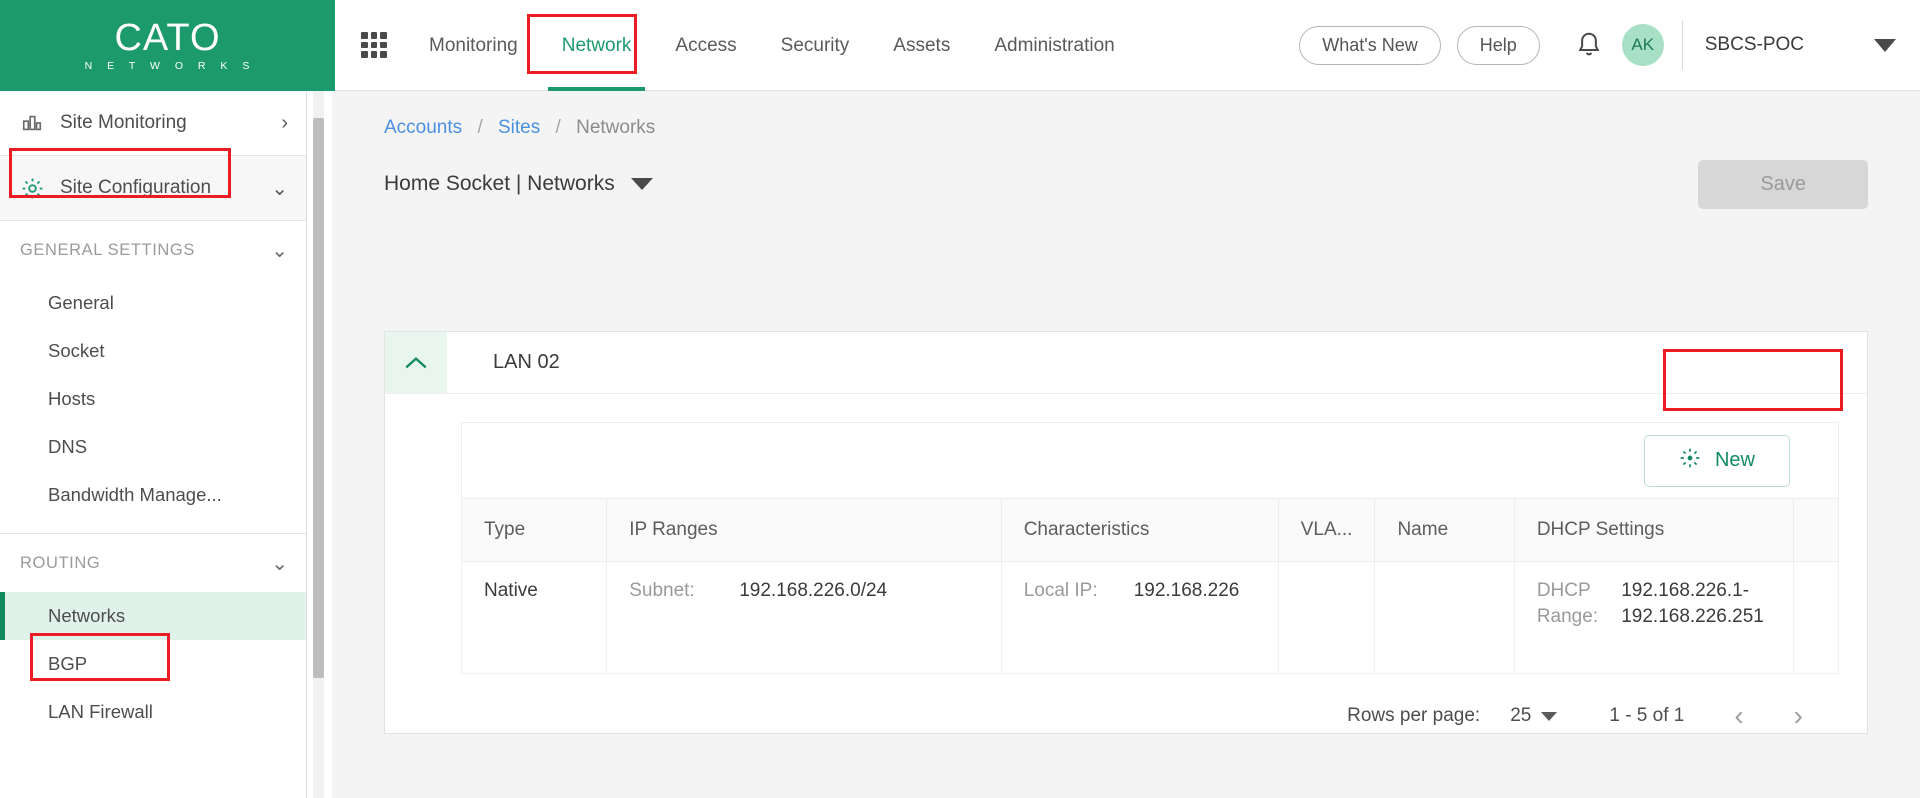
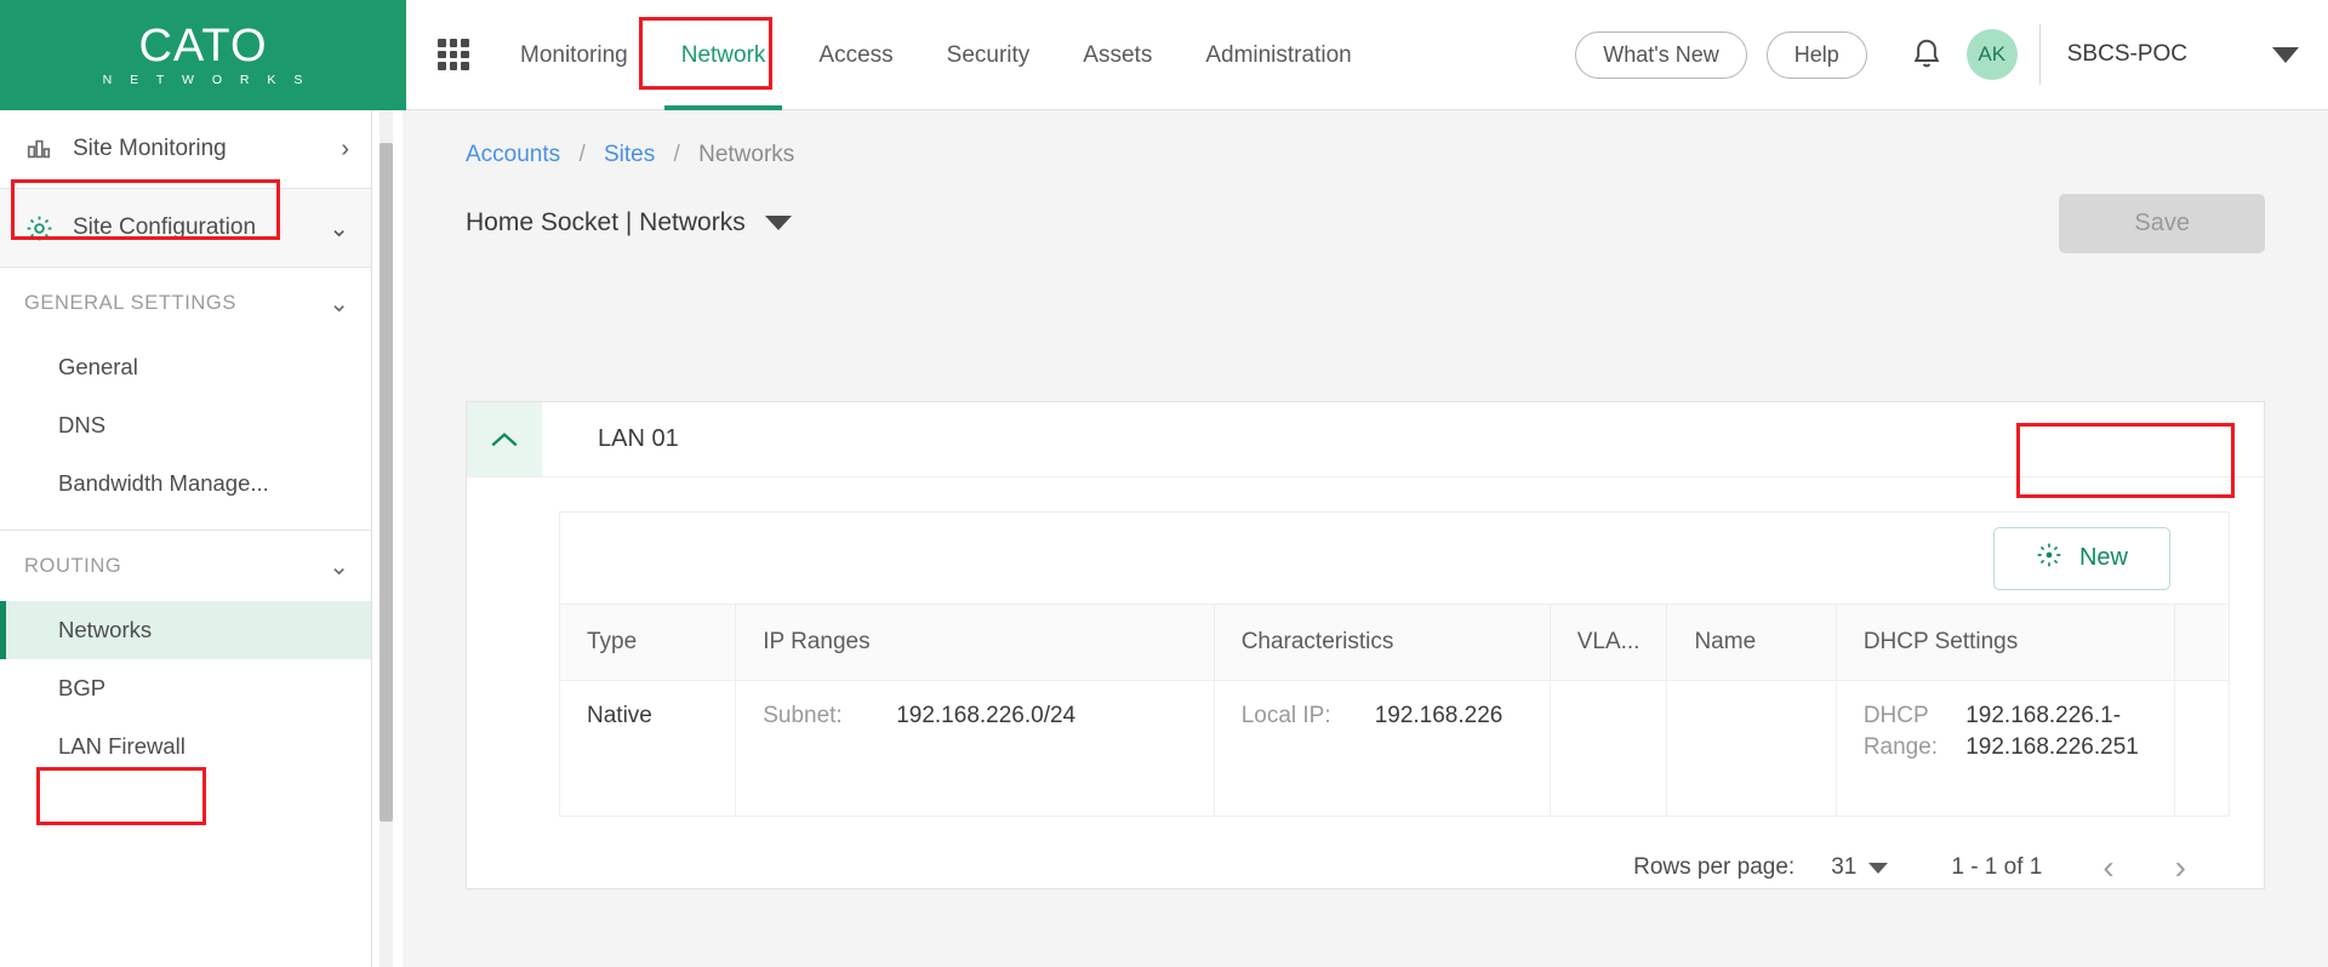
  CATO
  N E T W O R K S
  Monitoring
  Network
  Access
  Security
  Assets
  Administration
  What's New
  Help
  AK
  SBCS-POC
  Site Monitoring
  ›
  Site Configuration
  ⌄
  GENERAL SETTINGS
  ⌄
  General
- Socket
- Hosts
  DNS
  Bandwidth Manage...
  ROUTING
  ⌄
  Networks
  BGP
  LAN Firewall
  Accounts / Sites / Networks
  Home Socket | Networks
  Save
- LAN 02
+ LAN 01
  New
  Type	IP Ranges	Characteristics	VLA...	Name	DHCP Settings
  Native	Subnet: 192.168.226.0/24	Local IP: 192.168.226			DHCP 192.168.226.1- Range: 192.168.226.251
  Rows per page:
- 25
+ 31
- 1 - 5 of 1
+ 1 - 1 of 1
  ‹
  ›
